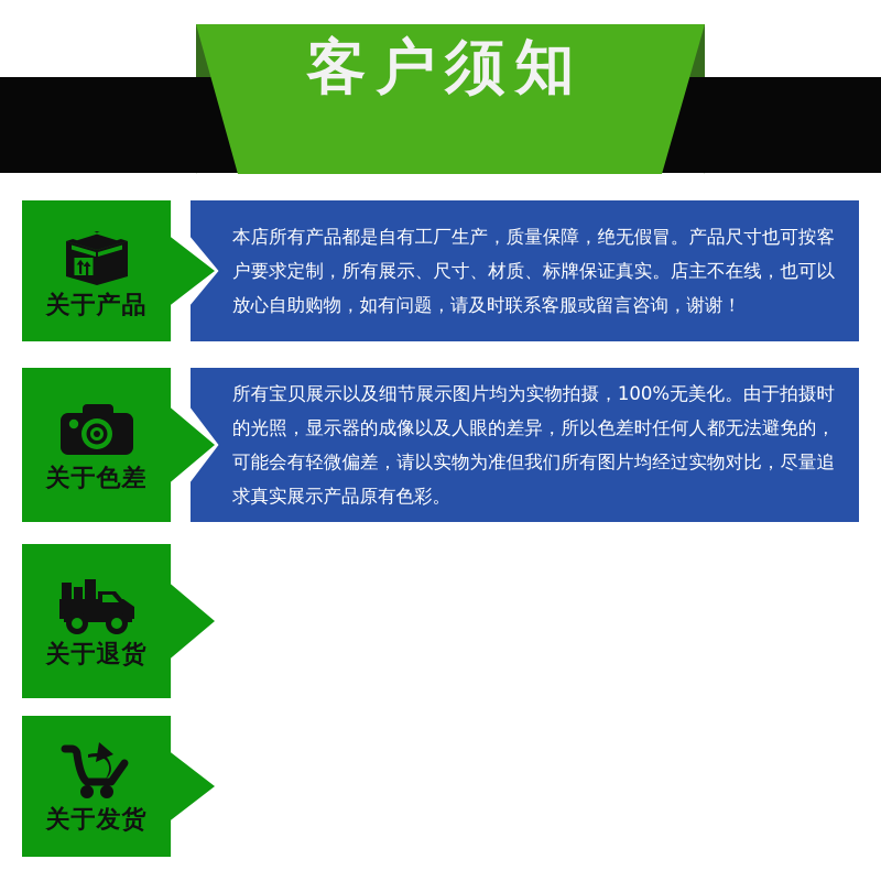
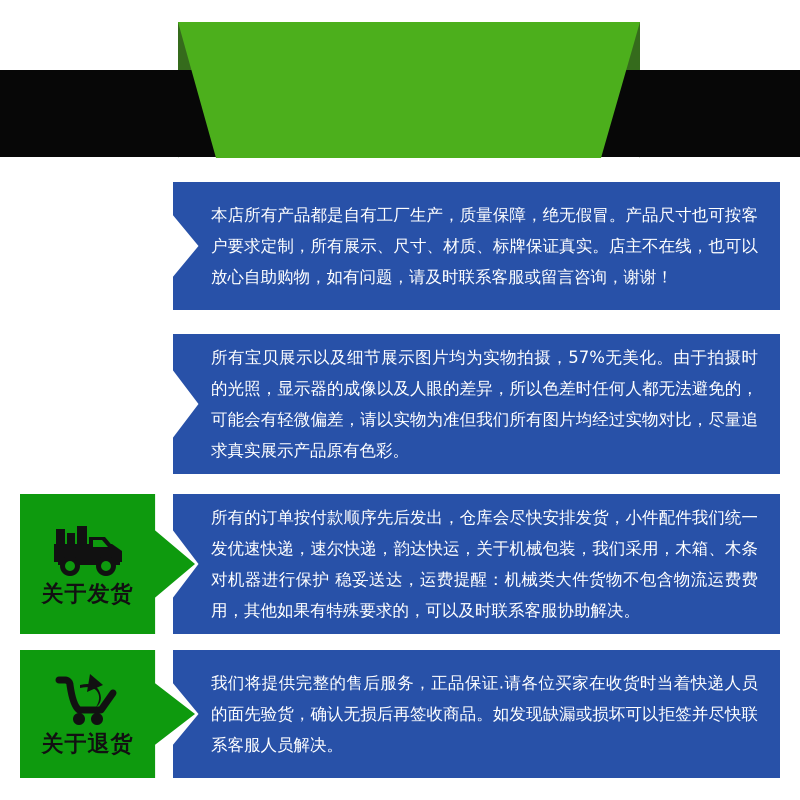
- 客户须知
- 关于产品
  本店所有产品都是自有工厂生产，质量保障，绝无假冒。产品尺寸也可按客户要求定制，所有展示、尺寸、材质、标牌保证真实。店主不在线，也可以放心自助购物，如有问题，请及时联系客服或留言咨询，谢谢！
- 关于色差
- 所有宝贝展示以及细节展示图片均为实物拍摄，100%无美化。由于拍摄时的光照，显示器的成像以及人眼的差异，所以色差时任何人都无法避免的，可能会有轻微偏差，请以实物为准但我们所有图片均经过实物对比，尽量追求真实展示产品原有色彩。
+ 所有宝贝展示以及细节展示图片均为实物拍摄，57%无美化。由于拍摄时的光照，显示器的成像以及人眼的差异，所以色差时任何人都无法避免的，可能会有轻微偏差，请以实物为准但我们所有图片均经过实物对比，尽量追求真实展示产品原有色彩。
- 关于退货
+ 关于发货
+ 所有的订单按付款顺序先后发出，仓库会尽快安排发货，小件配件我们统一发优速快递，速尔快递，韵达快运，关于机械包装，我们采用，木箱、木条对机器进行保护 稳妥送达，运费提醒：机械类大件货物不包含物流运费费用，其他如果有特殊要求的，可以及时联系客服协助解决。
- 关于发货
+ 关于退货
+ 我们将提供完整的售后服务，正品保证.请各位买家在收货时当着快递人员的面先验货，确认无损后再签收商品。如发现缺漏或损坏可以拒签并尽快联系客服人员解决。
